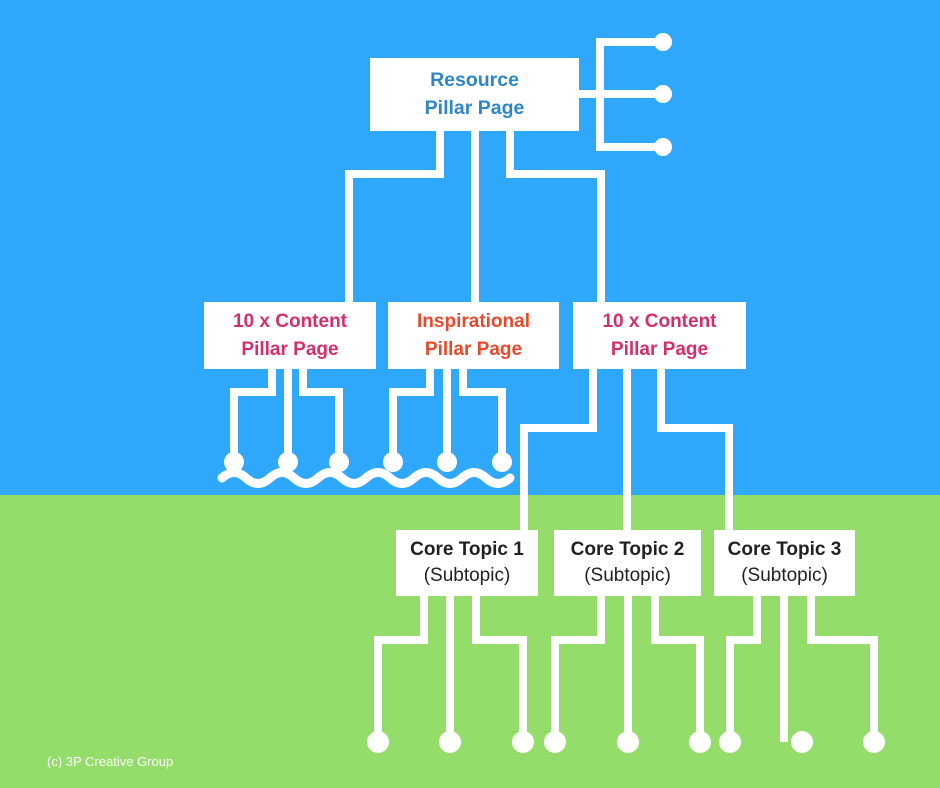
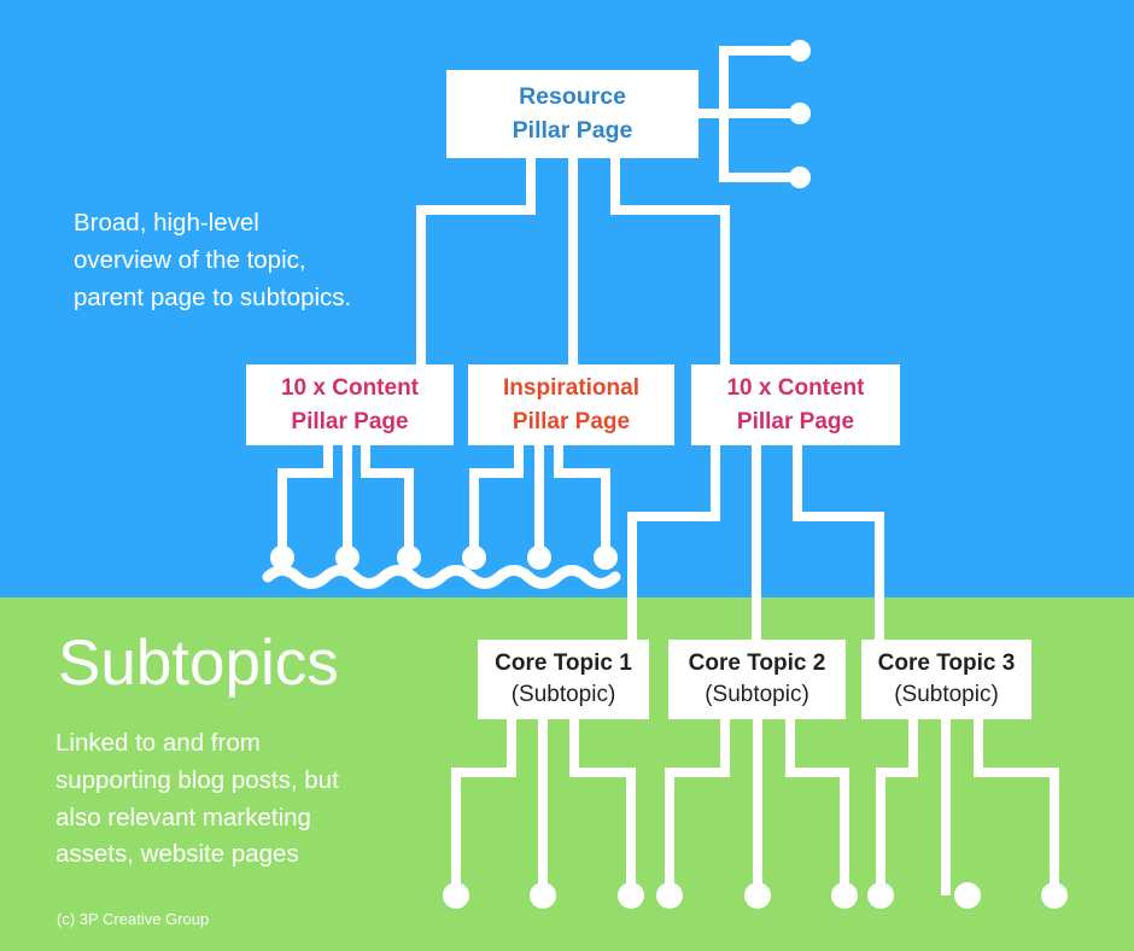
+ Broad, high-level
+ overview of the topic,
+ parent page to subtopics.
+ Subtopics
+ Linked to and from
+ supporting blog posts, but
+ also relevant marketing
+ assets, website pages
  (c) 3P Creative Group
  Resource
  Pillar Page
  10 x Content
  Pillar Page
  Inspirational
  Pillar Page
  10 x Content
  Pillar Page
  Core Topic 1
  (Subtopic)
  Core Topic 2
  (Subtopic)
  Core Topic 3
  (Subtopic)
